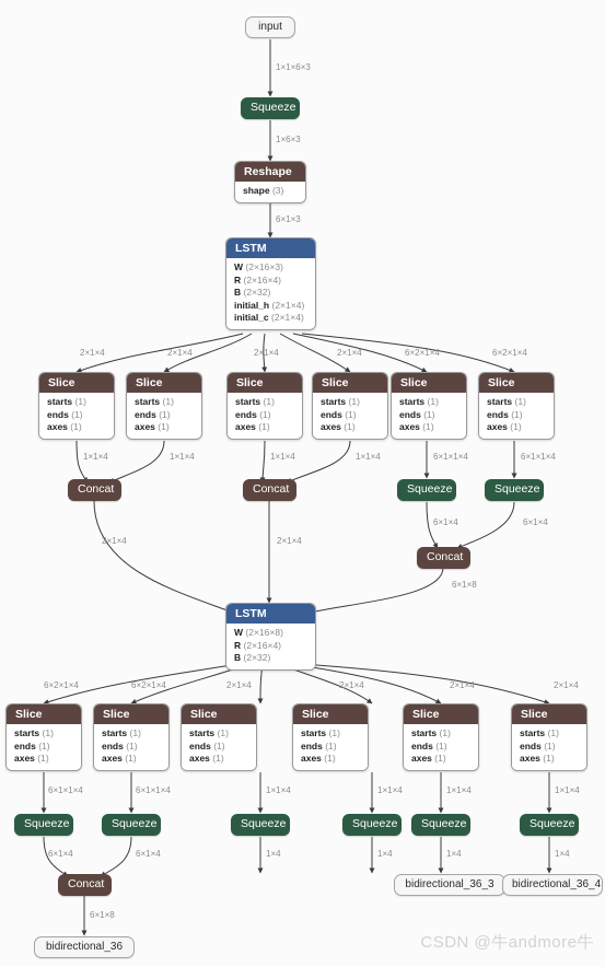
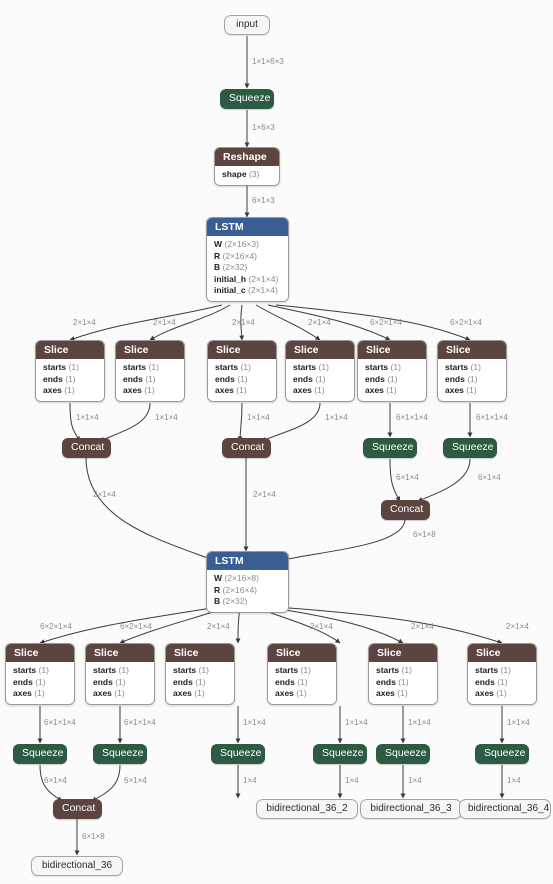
  input
  Squeeze
  Reshape
  shape (3)
  LSTM
  W (2×16×3)
  R (2×16×4)
  B (2×32)
  initial_h (2×1×4)
  initial_c (2×1×4)
  Slice
  starts (1)
  ends (1)
  axes (1)
  Slice
  starts (1)
  ends (1)
  axes (1)
  Slice
  starts (1)
  ends (1)
  axes (1)
  Slice
  starts (1)
  ends (1)
  axes (1)
  Slice
  starts (1)
  ends (1)
  axes (1)
  Slice
  starts (1)
  ends (1)
  axes (1)
  Concat
  Concat
  Squeeze
  Squeeze
  Concat
  LSTM
  W (2×16×8)
  R (2×16×4)
  B (2×32)
  Slice
  starts (1)
  ends (1)
  axes (1)
  Slice
  starts (1)
  ends (1)
  axes (1)
  Slice
  starts (1)
  ends (1)
  axes (1)
  Slice
  starts (1)
  ends (1)
  axes (1)
  Slice
  starts (1)
  ends (1)
  axes (1)
  Slice
  starts (1)
  ends (1)
  axes (1)
  Squeeze
  Squeeze
  Squeeze
  Squeeze
  Squeeze
  Squeeze
  Concat
  bidirectional_36
+ bidirectional_36_2
  bidirectional_36_3
  bidirectional_36_4
  1×1×6×3
  1×6×3
  6×1×3
  2×1×4
  2×1×4
  2×1×4
  2×1×4
  6×2×1×4
  6×2×1×4
  1×1×4
  1×1×4
  1×1×4
  1×1×4
  6×1×1×4
  6×1×1×4
  2×1×4
  2×1×4
  6×1×4
  6×1×4
  6×1×8
  6×2×1×4
  6×2×1×4
  2×1×4
  2×1×4
  2×1×4
  2×1×4
  6×1×1×4
  6×1×1×4
  1×1×4
  1×1×4
  1×1×4
  1×1×4
  6×1×4
  6×1×4
  1×4
  1×4
  1×4
  1×4
  6×1×8
- CSDN @牛andmore牛
